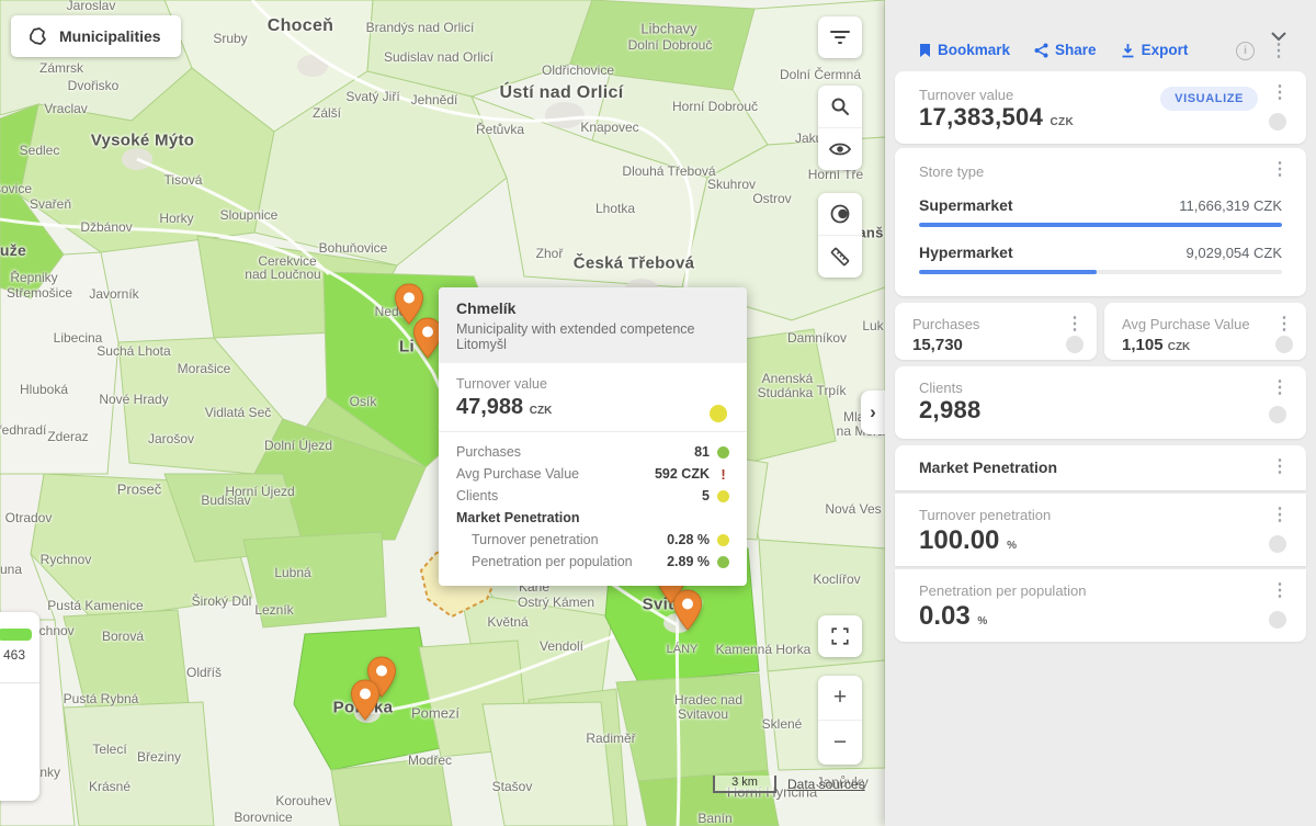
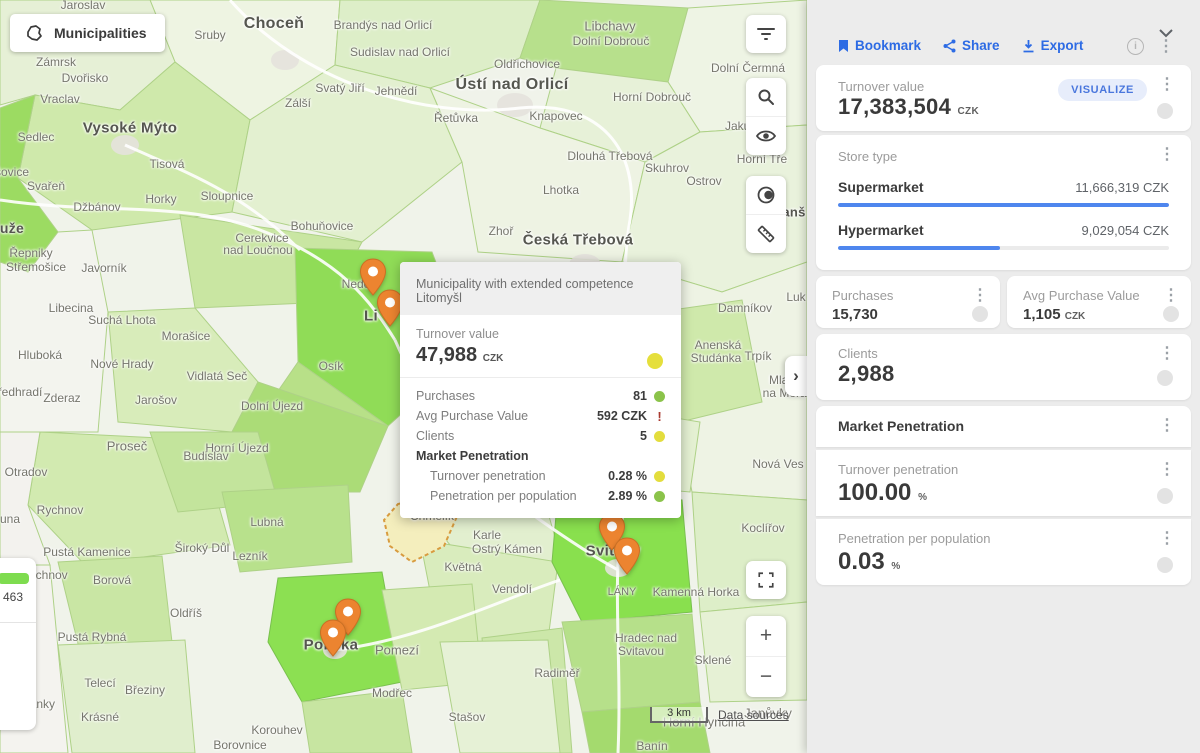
  Jaroslav
  Choceň
  Brandýs nad Orlicí
  Libchavy
  Sruby
  Dolní Dobrouč
  Sudislav nad Orlicí
  Zámrsk
  Oldřichovice
  Dolní Čermná
  Dvořisko
  Svatý Jiří
  Jehnědí
  Ústí nad Orlicí
  Horní Dobrouč
  Vraclav
  Zálší
  Vysoké Mýto
  Řetůvka
  Knapovec
  Sedlec
  Tisová
  Dlouhá Třebová
  Skuhrov
  Horní Tře
  ovice
  Svařeň
  Horky
  Sloupnice
  Lhotka
  Ostrov
  Džbánov
  Bohuňovice
  Zhoř
  Česká Třebová
  anš
  uže
  Řepniky
  Střemošice
  Javorník
  Cerekvice
  nad Loučnou
  Ned
  Li
  Damníkov
  Luk
  Libecina
  Suchá Lhota
  Morašice
  Anenská
  Studánka
  Trpík
  Hluboká
  Nové Hrady
  Osík
  Vidlatá Seč
  edhradí
  Zderaz
  Jarošov
  Dolní Újezd
  Proseč
  Horní Újezd
  Budislav
  Nová Ves
  Otradov
  Rychnov
  una
  Lubná
  Karle
  Koclířov
  Široký Důl
  Ostrý Kámen
  Pustá Kamenice
  Lezník
  chnov
  Borová
  Květná
  Vendolí
  LÁNY
  Kamenná Horka
  Oldříš
  Pustá Rybná
  Pomezí
  Hradec nad
  Svitavou
  Sklené
  Radiměř
  Telecí
  Březiny
  Modřec
  Krásné
  Stašov
  Horní Hynčina
  Janůvky
  Korouhev
  Borovnice
  Banín
  Municipalities
  ›
  +
  −
  3 km
  Data sources
  463
- Chmelík
  Municipality with extended competence Litomyšl
  Turnover value
  47,988 CZK
  Purchases
  81
  Avg Purchase Value
  592 CZK
  !
  Clients
  5
  Market Penetration
  Turnover penetration
  0.28 %
  Penetration per population
  2.89 %
  Bookmark
  Share
  Export
  i
  ⋮
  Turnover value
  17,383,504 CZK
  VISUALIZE
  ⋮
  Store type
  ⋮
  Supermarket
  11,666,319 CZK
  Hypermarket
  9,029,054 CZK
  Purchases
  15,730
  ⋮
  Avg Purchase Value
  1,105 CZK
  ⋮
  Clients
  2,988
  ⋮
  Market Penetration
  ⋮
  Turnover penetration
  100.00 %
  ⋮
  Penetration per population
  0.03 %
  ⋮
